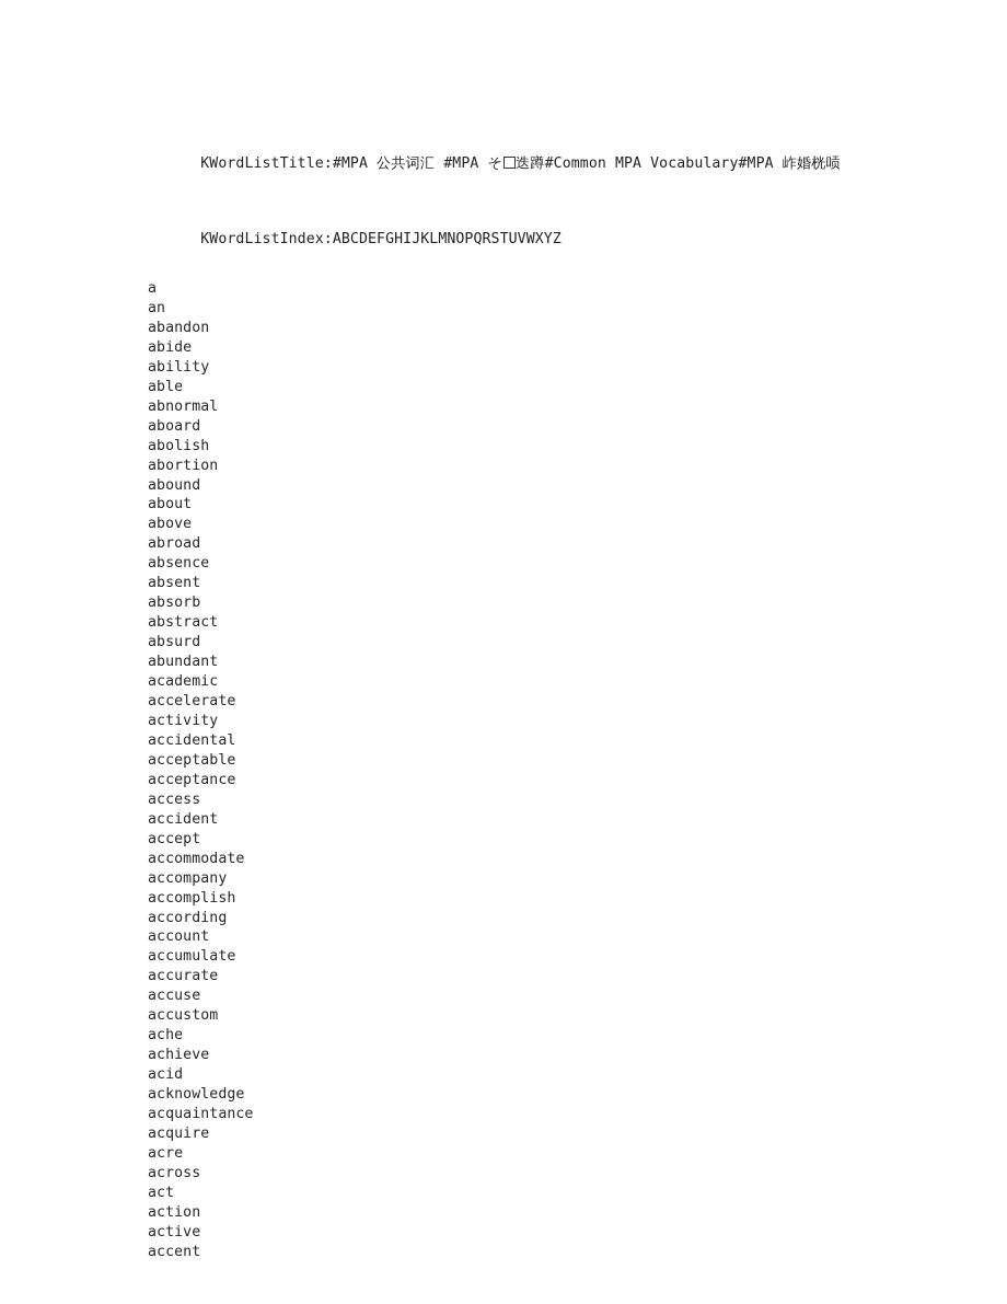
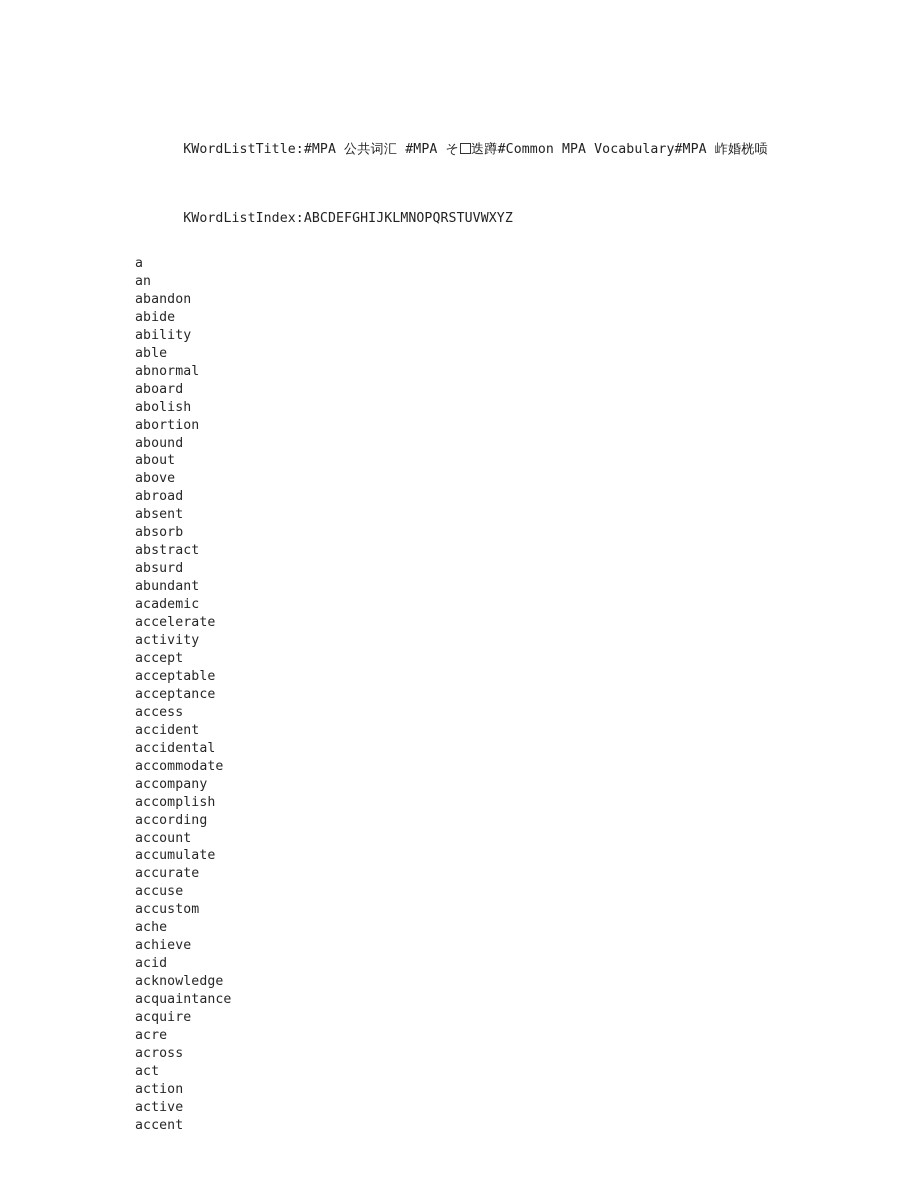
  KWordListTitle:#MPA 公共词汇 #MPA そ 迭蹲#Common MPA Vocabulary#MPA 岞婚桄唝
  KWordListIndex:ABCDEFGHIJKLMNOPQRSTUVWXYZ
  a
  an
  abandon
  abide
  ability
  able
  abnormal
  aboard
  abolish
  abortion
  abound
  about
  above
  abroad
- absence
  absent
  absorb
  abstract
  absurd
  abundant
  academic
  accelerate
  activity
- accidental
+ accept
  acceptable
  acceptance
  access
  accident
- accept
+ accidental
  accommodate
  accompany
  accomplish
  according
  account
  accumulate
  accurate
  accuse
  accustom
  ache
  achieve
  acid
  acknowledge
  acquaintance
  acquire
  acre
  across
  act
  action
  active
  accent
